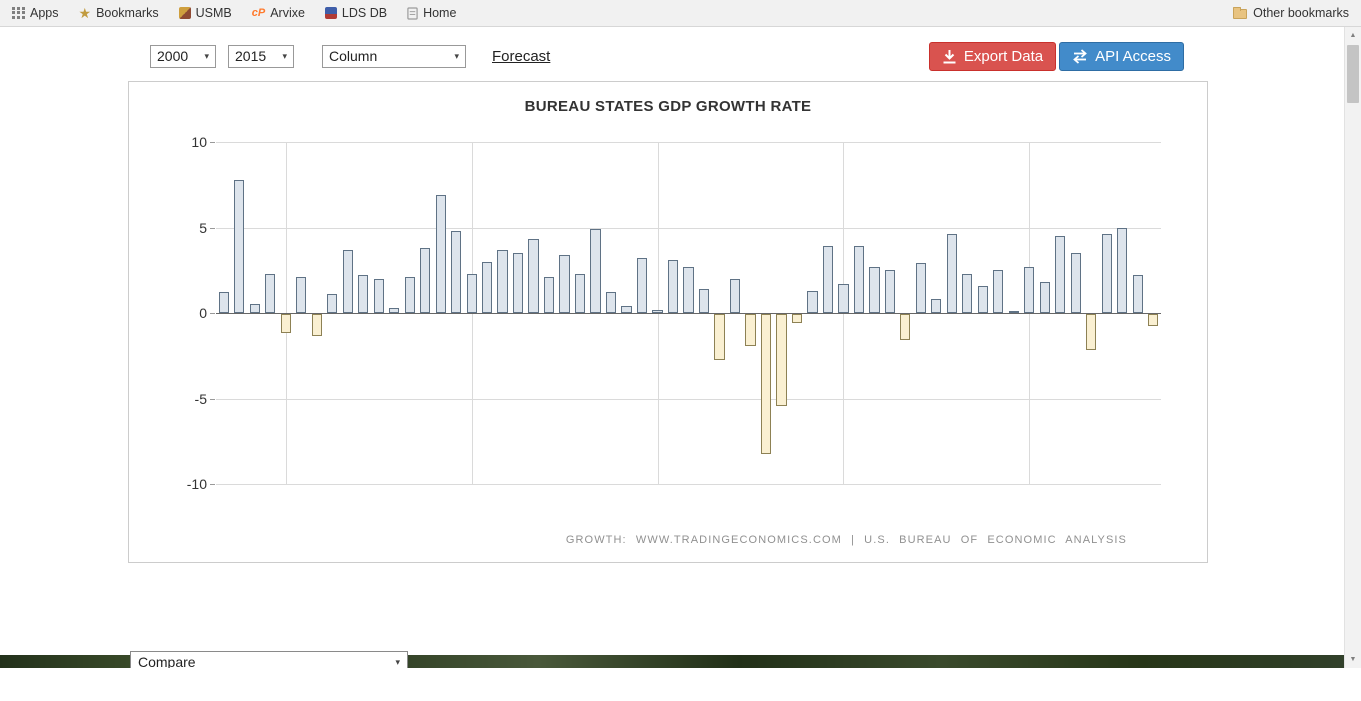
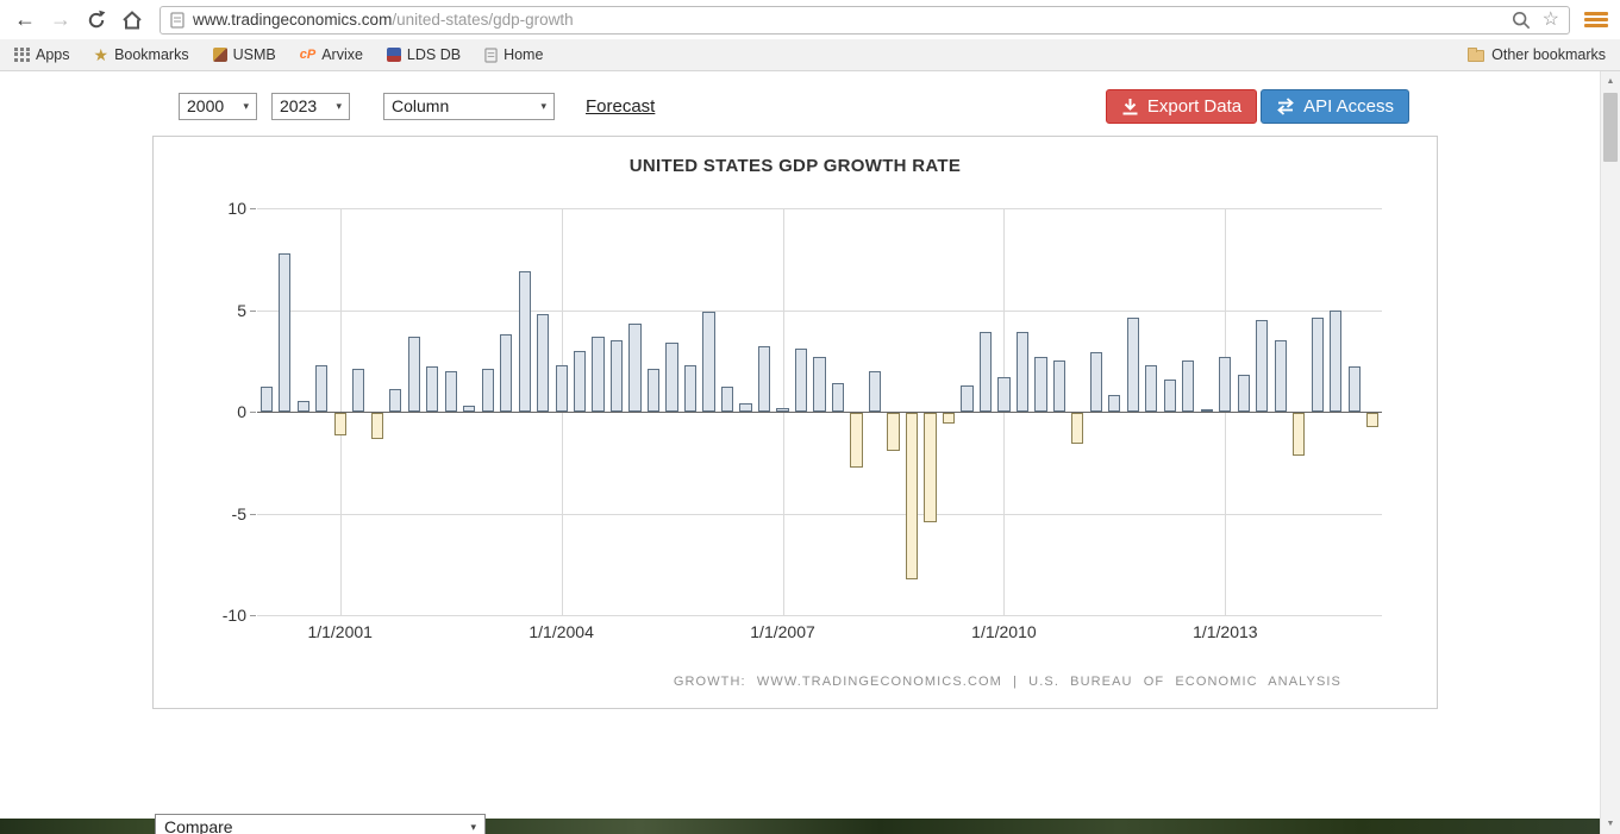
+ ←
+ →
+ www.tradingeconomics.com/united-states/gdp-growth
+ ☆
  Apps
  ★
  Bookmarks
  USMB
  cP
  Arvixe
  LDS DB
  Home
  Other bookmarks
  2000
  ▾
- 2015
+ 2023
  ▾
  Column
  ▾
  Forecast
  Export Data
  API Access
- BUREAU STATES GDP GROWTH RATE
+ UNITED STATES GDP GROWTH RATE
  10
  5
  0
  -5
  -10
+ 1/1/2001
+ 1/1/2004
+ 1/1/2007
+ 1/1/2010
+ 1/1/2013
  GROWTH: WWW.TRADINGECONOMICS.COM | U.S. BUREAU OF ECONOMIC ANALYSIS
  Compare
  ▾
